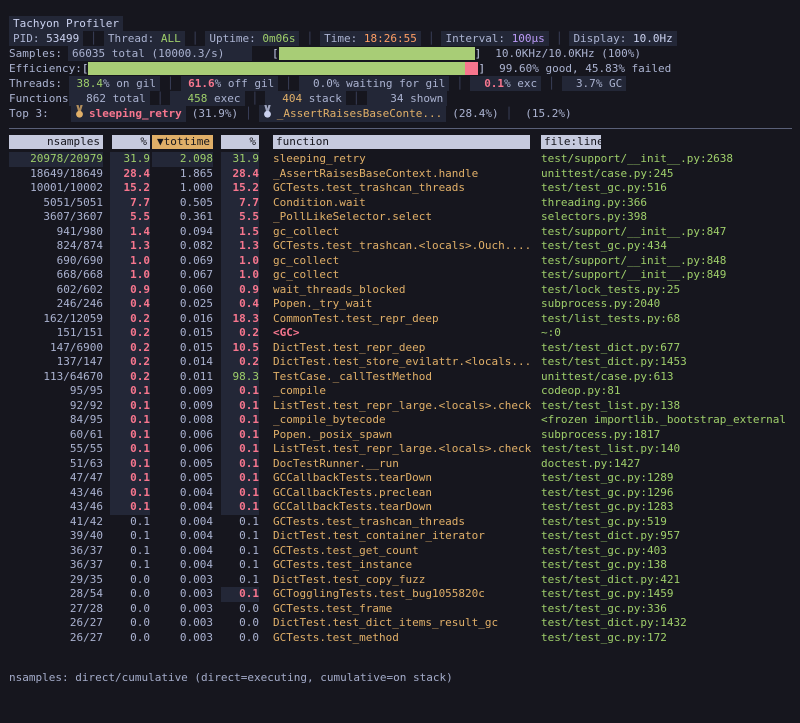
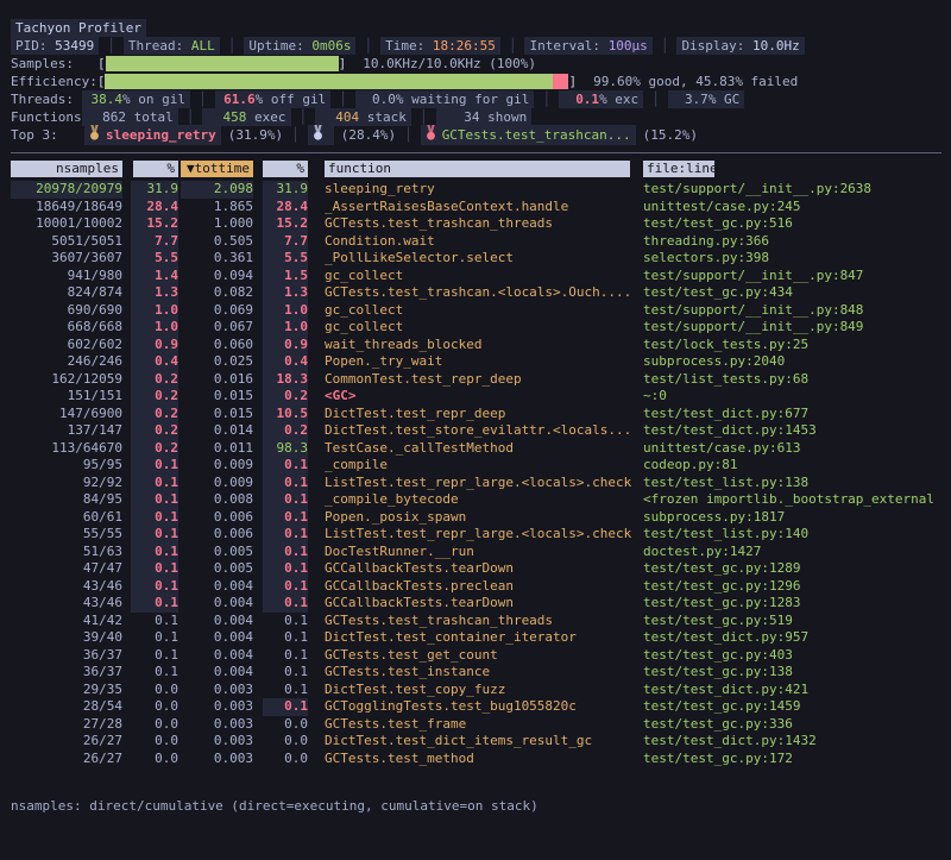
  Tachyon Profiler
  PID: 53499
  │
  Thread: ALL
  │
  Uptime: 0m06s
  │
  Time: 18:26:55
  │
  Interval: 100μs
  │
  Display: 10.0Hz
  Samples:
- 66035 total (10000.3/s)
  [
  ]
  10.0KHz/10.0KHz (100%)
  Efficiency:
  [
  ]
  99.60% good, 45.83% failed
  Threads:
  38.4% on gil
  │
  61.6% off gil
  │
  0.0% waiting for gil
  │
  0.1% exc
  │
  3.7% GC
  Functions
  862 total
  │
  458 exec
  │
  404 stack
  │
  34 shown
  Top 3:
  sleeping_retry
  (31.9%)
  │
- _AssertRaisesBaseConte...
  (28.4%)
  │
+ GCTests.test_trashcan...
  (15.2%)
  nsamples
  %
  ▼tottime
  %
  function
  file:line
  20978/20979
  31.9
  2.098
  31.9
  sleeping_retry
  test/support/__init__.py:2638
  18649/18649
  28.4
  1.865
  28.4
  _AssertRaisesBaseContext.handle
  unittest/case.py:245
  10001/10002
  15.2
  1.000
  15.2
  GCTests.test_trashcan_threads
  test/test_gc.py:516
  5051/5051
  7.7
  0.505
  7.7
  Condition.wait
  threading.py:366
  3607/3607
  5.5
  0.361
  5.5
  _PollLikeSelector.select
  selectors.py:398
  941/980
  1.4
  0.094
  1.5
  gc_collect
  test/support/__init__.py:847
  824/874
  1.3
  0.082
  1.3
  GCTests.test_trashcan.<locals>.Ouch....
  test/test_gc.py:434
  690/690
  1.0
  0.069
  1.0
  gc_collect
  test/support/__init__.py:848
  668/668
  1.0
  0.067
  1.0
  gc_collect
  test/support/__init__.py:849
  602/602
  0.9
  0.060
  0.9
  wait_threads_blocked
  test/lock_tests.py:25
  246/246
  0.4
  0.025
  0.4
  Popen._try_wait
  subprocess.py:2040
  162/12059
  0.2
  0.016
  18.3
  CommonTest.test_repr_deep
  test/list_tests.py:68
  151/151
  0.2
  0.015
  0.2
  <GC>
  ~:0
  147/6900
  0.2
  0.015
  10.5
  DictTest.test_repr_deep
  test/test_dict.py:677
  137/147
  0.2
  0.014
  0.2
  DictTest.test_store_evilattr.<locals...
  test/test_dict.py:1453
  113/64670
  0.2
  0.011
  98.3
  TestCase._callTestMethod
  unittest/case.py:613
  95/95
  0.1
  0.009
  0.1
  _compile
  codeop.py:81
  92/92
  0.1
  0.009
  0.1
  ListTest.test_repr_large.<locals>.check
  test/test_list.py:138
  84/95
  0.1
  0.008
  0.1
  _compile_bytecode
  <frozen importlib._bootstrap_external
  60/61
  0.1
  0.006
  0.1
  Popen._posix_spawn
  subprocess.py:1817
  55/55
  0.1
  0.006
  0.1
  ListTest.test_repr_large.<locals>.check
  test/test_list.py:140
  51/63
  0.1
  0.005
  0.1
  DocTestRunner.__run
  doctest.py:1427
  47/47
  0.1
  0.005
  0.1
  GCCallbackTests.tearDown
  test/test_gc.py:1289
  43/46
  0.1
  0.004
  0.1
  GCCallbackTests.preclean
  test/test_gc.py:1296
  43/46
  0.1
  0.004
  0.1
  GCCallbackTests.tearDown
  test/test_gc.py:1283
  41/42
  0.1
  0.004
  0.1
  GCTests.test_trashcan_threads
  test/test_gc.py:519
  39/40
  0.1
  0.004
  0.1
  DictTest.test_container_iterator
  test/test_dict.py:957
  36/37
  0.1
  0.004
  0.1
  GCTests.test_get_count
  test/test_gc.py:403
  36/37
  0.1
  0.004
  0.1
  GCTests.test_instance
  test/test_gc.py:138
  29/35
  0.0
  0.003
  0.1
  DictTest.test_copy_fuzz
  test/test_dict.py:421
  28/54
  0.0
  0.003
  0.1
  GCTogglingTests.test_bug1055820c
  test/test_gc.py:1459
  27/28
  0.0
  0.003
  0.0
  GCTests.test_frame
  test/test_gc.py:336
  26/27
  0.0
  0.003
  0.0
  DictTest.test_dict_items_result_gc
  test/test_dict.py:1432
  26/27
  0.0
  0.003
  0.0
  GCTests.test_method
  test/test_gc.py:172
  nsamples: direct/cumulative (direct=executing, cumulative=on stack)
